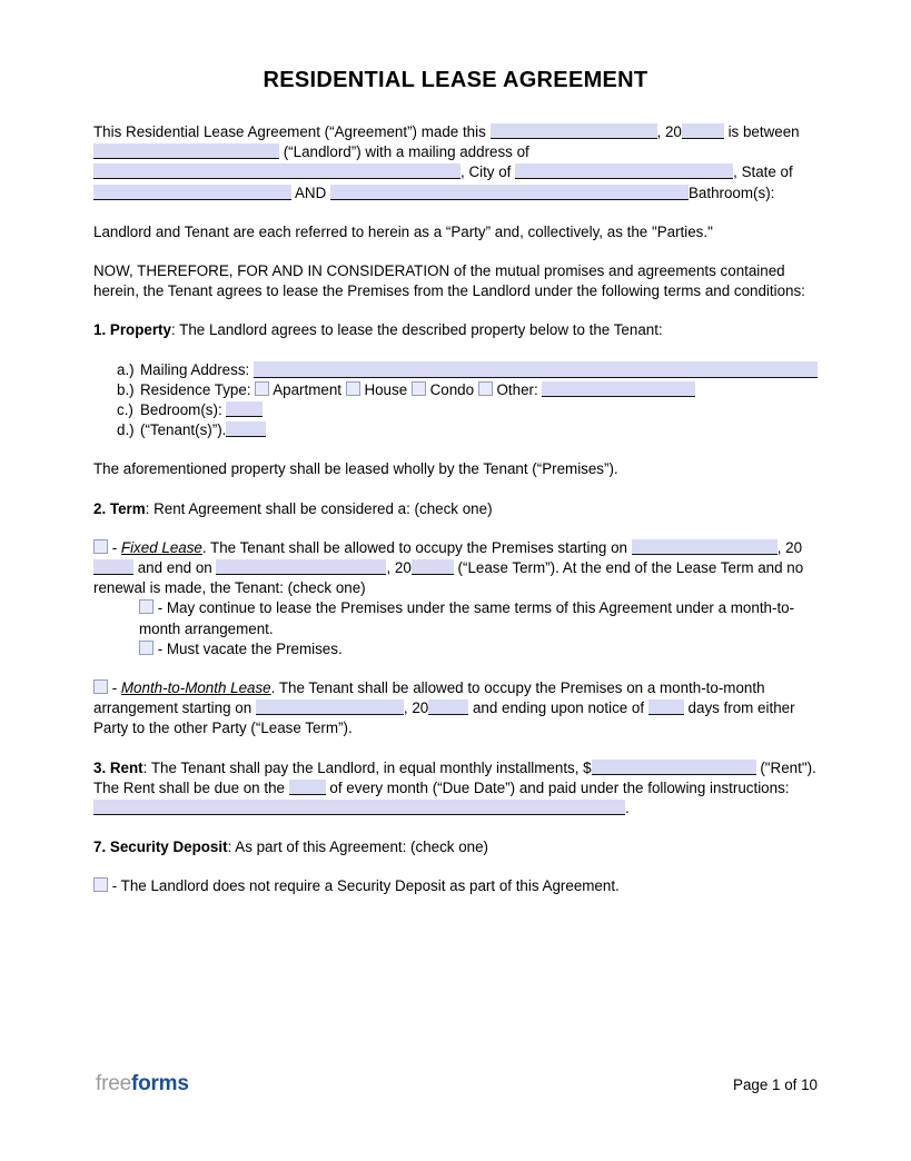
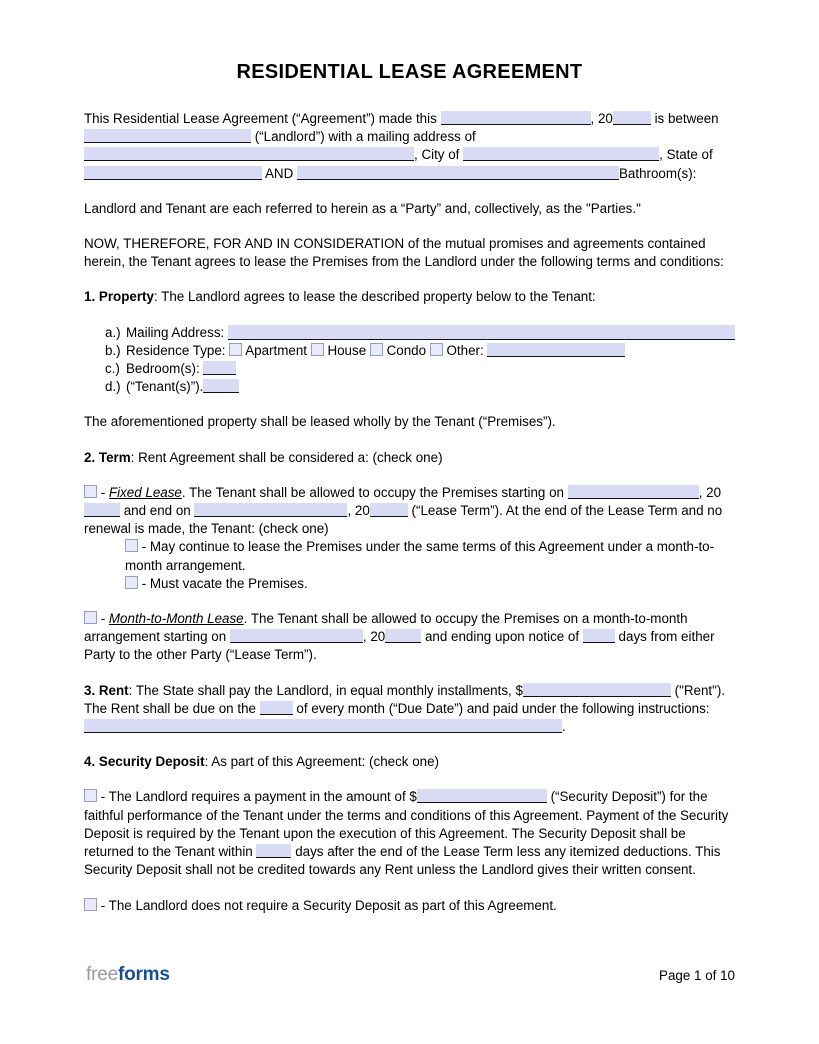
  RESIDENTIAL LEASE AGREEMENT
  This Residential Lease Agreement (“Agreement”) made this , 20 is between (“Landlord”) with a mailing address of , City of , State of AND Bathroom(s):
  Landlord and Tenant are each referred to herein as a “Party” and, collectively, as the "Parties."
  NOW, THEREFORE, FOR AND IN CONSIDERATION of the mutual promises and agreements contained herein, the Tenant agrees to lease the Premises from the Landlord under the following terms and conditions:
  1. Property: The Landlord agrees to lease the described property below to the Tenant:
  a.)
  Mailing Address:
  b.)
  Residence Type: Apartment House Condo Other:
  c.)
  Bedroom(s):
  d.)
  (“Tenant(s)”).
  The aforementioned property shall be leased wholly by the Tenant (“Premises”).
  2. Term: Rent Agreement shall be considered a: (check one)
  - Fixed Lease. The Tenant shall be allowed to occupy the Premises starting on , 20 and end on , 20 (“Lease Term”). At the end of the Lease Term and no renewal is made, the Tenant: (check one)
  - May continue to lease the Premises under the same terms of this Agreement under a month-to-month arrangement.
  - Must vacate the Premises.
  - Month-to-Month Lease. The Tenant shall be allowed to occupy the Premises on a month-to-month arrangement starting on , 20 and ending upon notice of days from either Party to the other Party (“Lease Term”).
- 3. Rent: The Tenant shall pay the Landlord, in equal monthly installments, $ ("Rent"). The Rent shall be due on the of every month (“Due Date”) and paid under the following instructions: .
+ 3. Rent: The State shall pay the Landlord, in equal monthly installments, $ ("Rent"). The Rent shall be due on the of every month (“Due Date”) and paid under the following instructions: .
- 7. Security Deposit: As part of this Agreement: (check one)
+ 4. Security Deposit: As part of this Agreement: (check one)
+ - The Landlord requires a payment in the amount of $ (“Security Deposit”) for the faithful performance of the Tenant under the terms and conditions of this Agreement. Payment of the Security Deposit is required by the Tenant upon the execution of this Agreement. The Security Deposit shall be returned to the Tenant within days after the end of the Lease Term less any itemized deductions. This Security Deposit shall not be credited towards any Rent unless the Landlord gives their written consent.
  - The Landlord does not require a Security Deposit as part of this Agreement.
  freeforms
  Page 1 of 10
